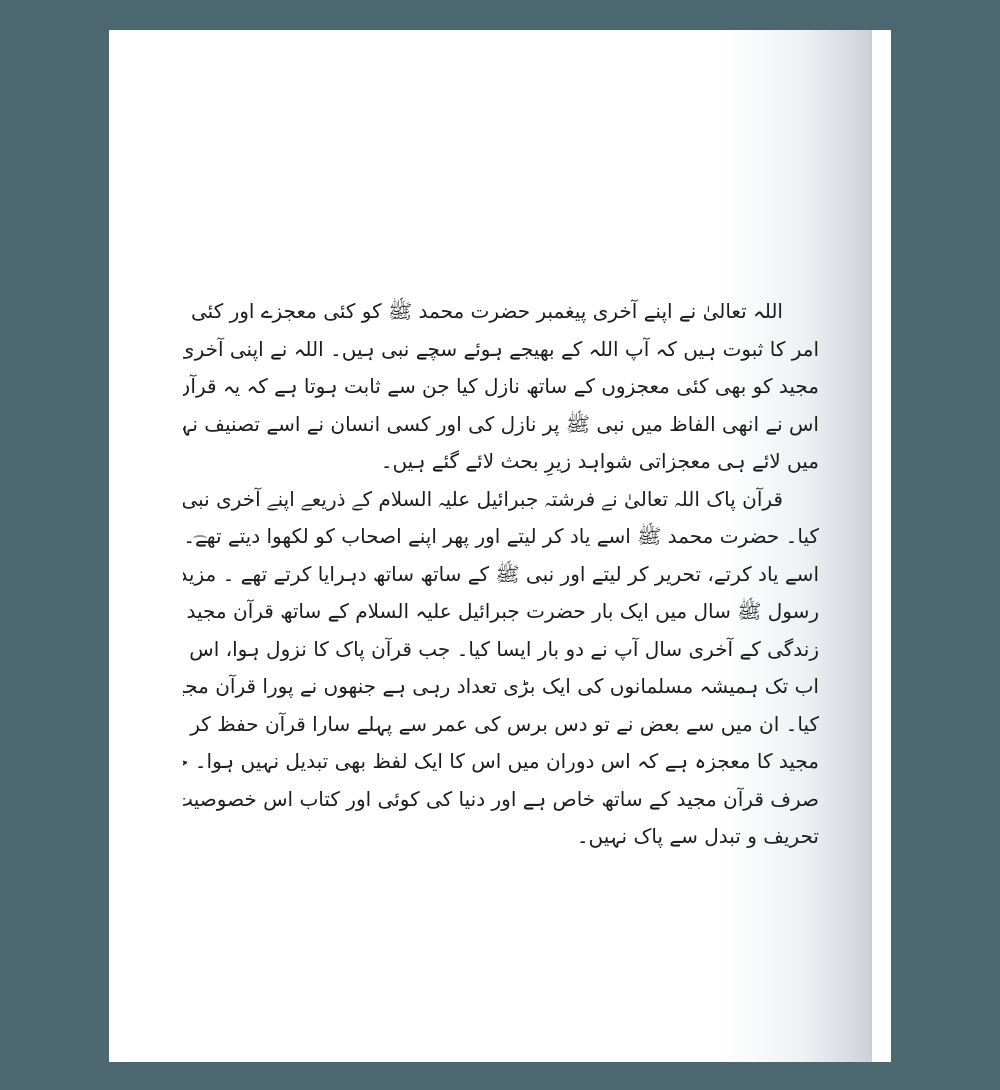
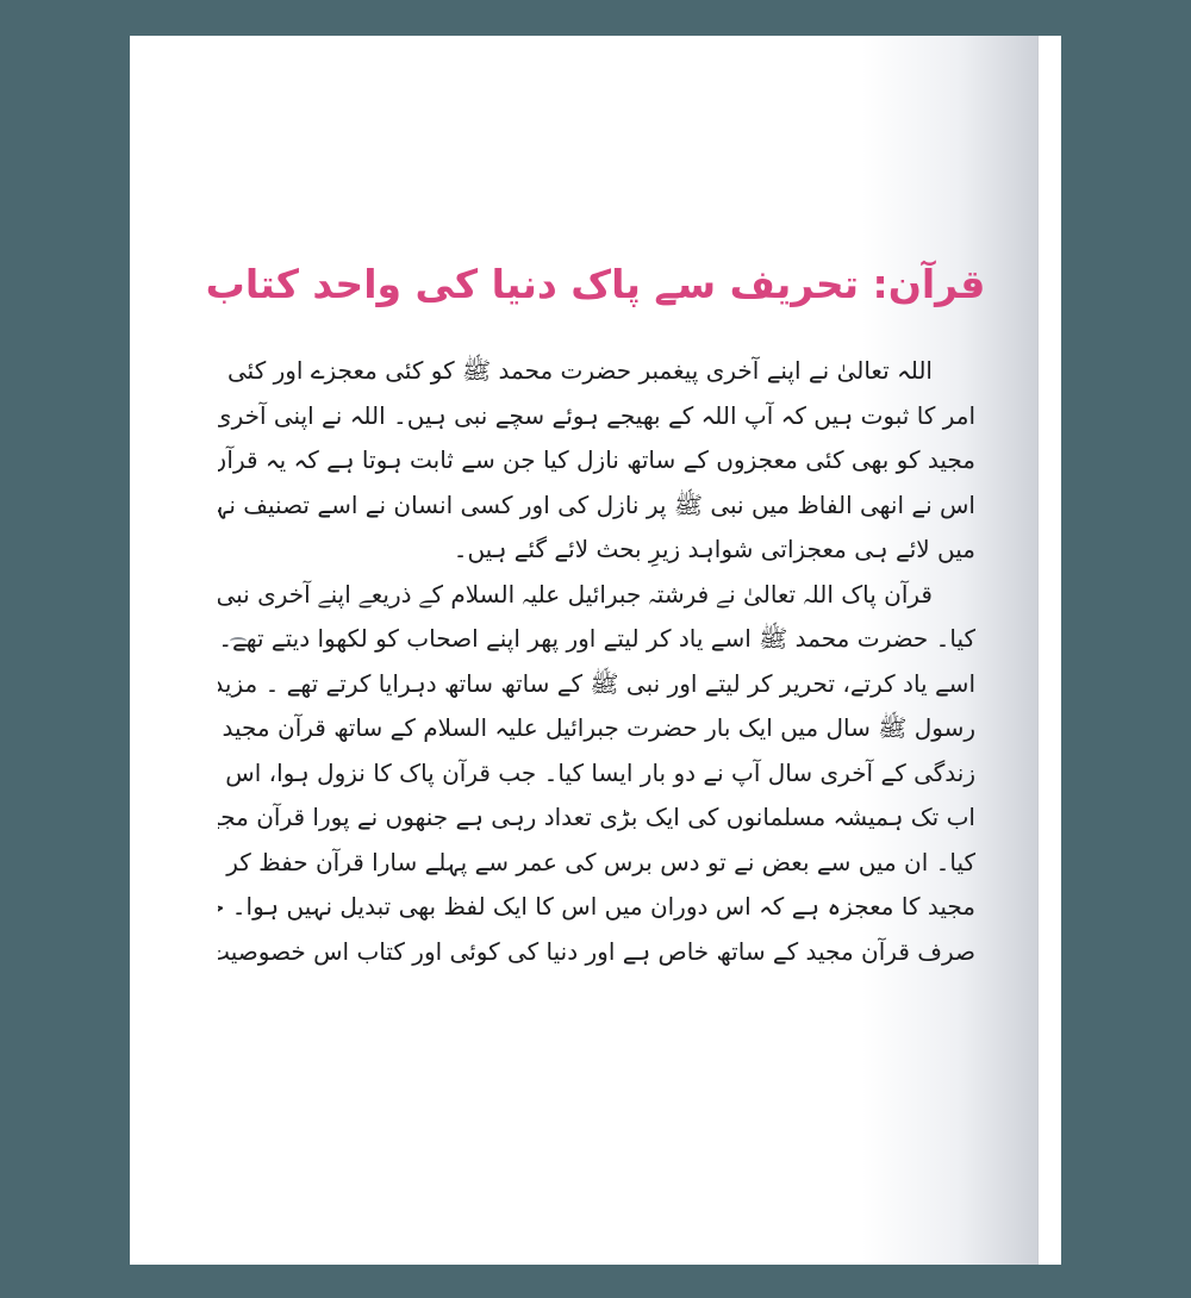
+ قرآن: تحریف سے پاک دنیا کی واحد کتاب
  اللہ تعالیٰ نے اپنے آخری پیغمبر حضرت محمد ﷺ کو کئی معجزے اور کئی
  امر کا ثبوت ہیں کہ آپ اللہ کے بھیجے ہوئے سچے نبی ہیں۔ اللہ نے اپنی آخری
  مجید کو بھی کئی معجزوں کے ساتھ نازل کیا جن سے ثابت ہوتا ہے کہ یہ قرآن
  اس نے انھی الفاظ میں نبی ﷺ پر نازل کی اور کسی انسان نے اسے تصنیف نہ
  میں لائے ہی معجزاتی شواہد زیرِ بحث لائے گئے ہیں۔
  قرآن پاک اللہ تعالیٰ نے فرشتہ جبرائیل علیہ السلام کے ذریعے اپنے آخری نبی
  کیا۔ حضرت محمد ﷺ اسے یاد کر لیتے اور پھر اپنے اصحاب کو لکھوا دیتے تھے۔
  اسے یاد کرتے، تحریر کر لیتے اور نبی ﷺ کے ساتھ ساتھ دہرایا کرتے تھے ۔ مزید
  رسول ﷺ سال میں ایک بار حضرت جبرائیل علیہ السلام کے ساتھ قرآن مجید
  زندگی کے آخری سال آپ نے دو بار ایسا کیا۔ جب قرآن پاک کا نزول ہوا، اس
  اب تک ہمیشہ مسلمانوں کی ایک بڑی تعداد رہی ہے جنھوں نے پورا قرآن مجی
  کیا۔ ان میں سے بعض نے تو دس برس کی عمر سے پہلے سارا قرآن حفظ کر
  مجید کا معجزہ ہے کہ اس دوران میں اس کا ایک لفظ بھی تبدیل نہیں ہوا۔ ح
  صرف قرآن مجید کے ساتھ خاص ہے اور دنیا کی کوئی اور کتاب اس خصوصیت
- تحریف و تبدل سے پاک نہیں۔
